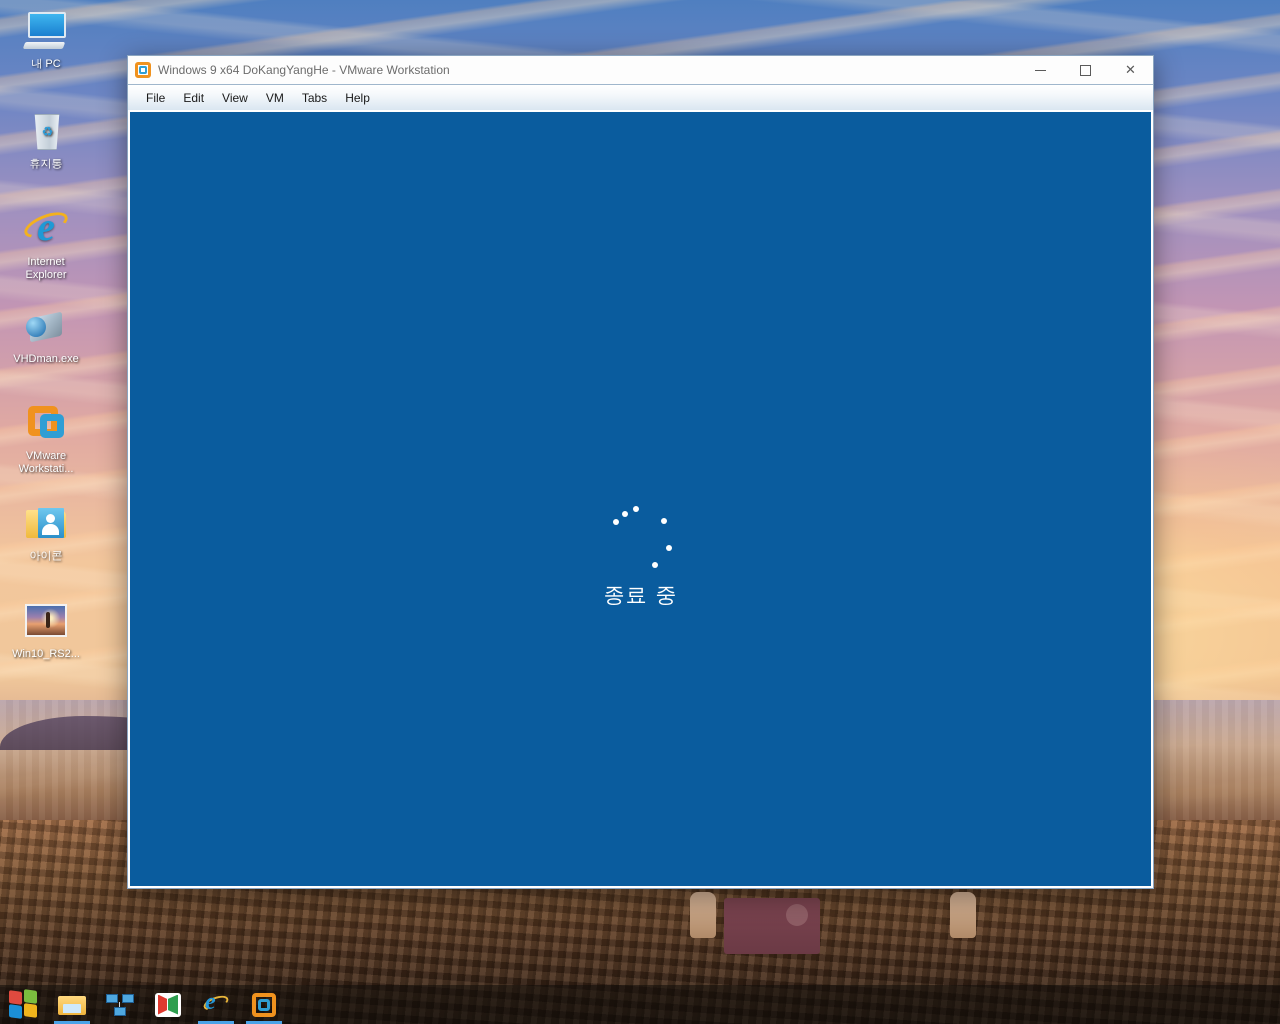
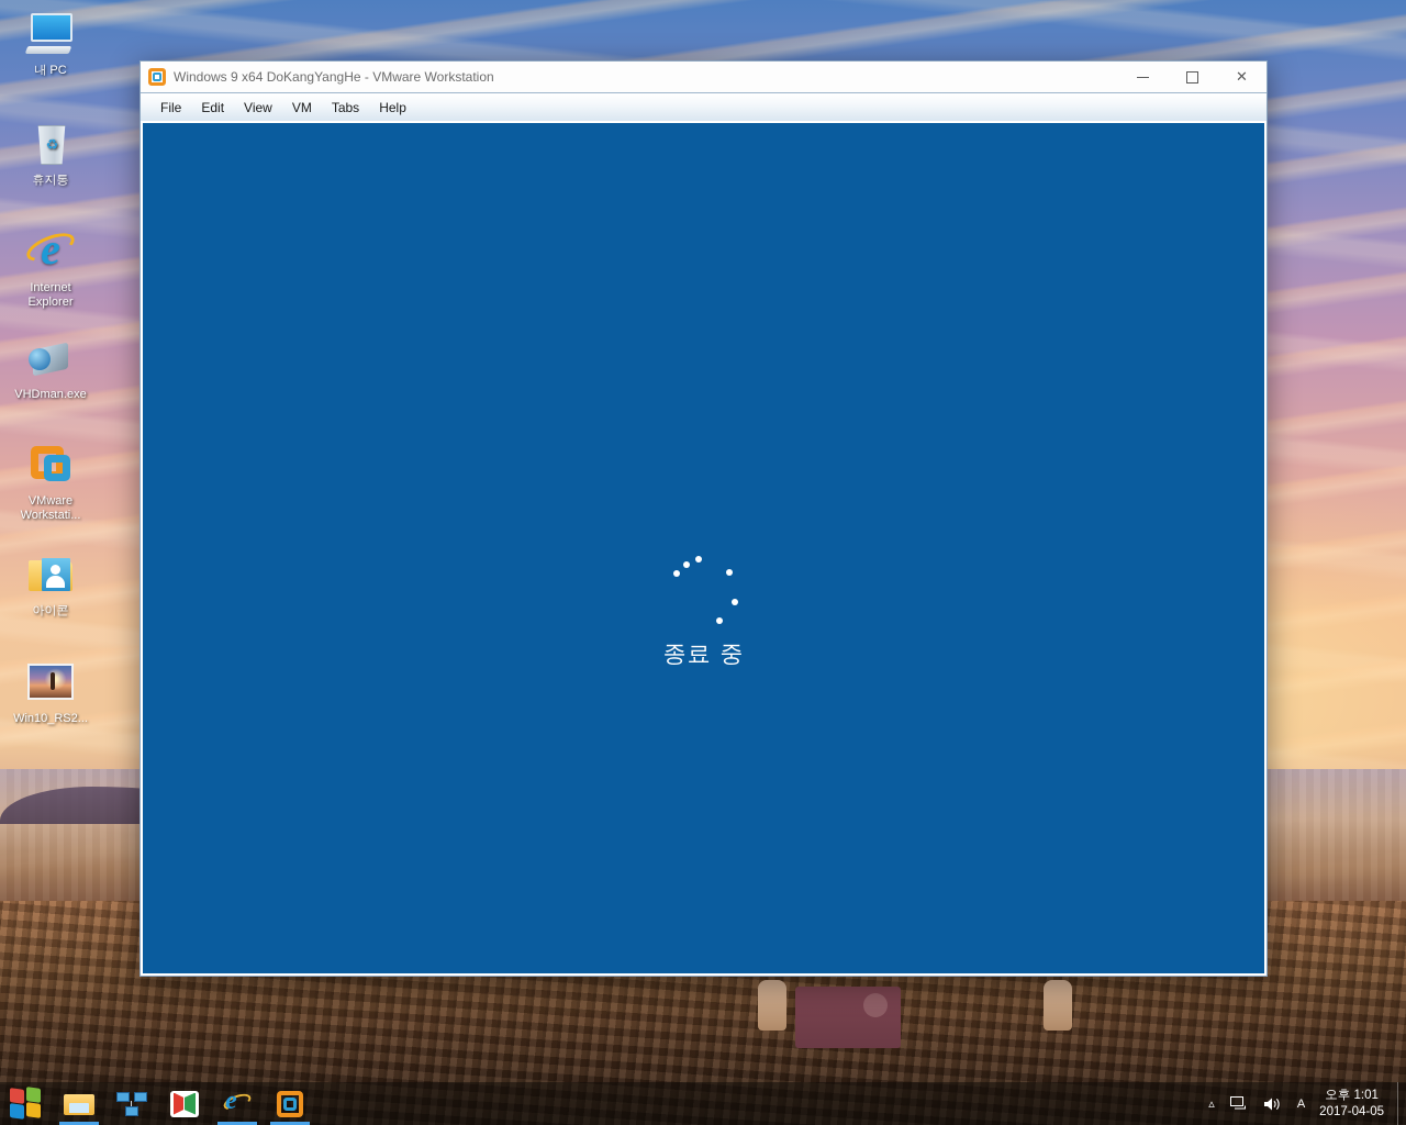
  내 PC
  ♻
  휴지통
  e
  Internet Explorer
  VHDman.exe
  VMware Workstati...
  아이콘
  Win10_RS2...
  Windows 9 x64 DoKangYangHe - VMware Workstation
  ✕
  File
  Edit
  View
  VM
  Tabs
  Help
  종료 중
  e
+ ▵
+ A
+ 오후 1:01
+ 2017-04-05
